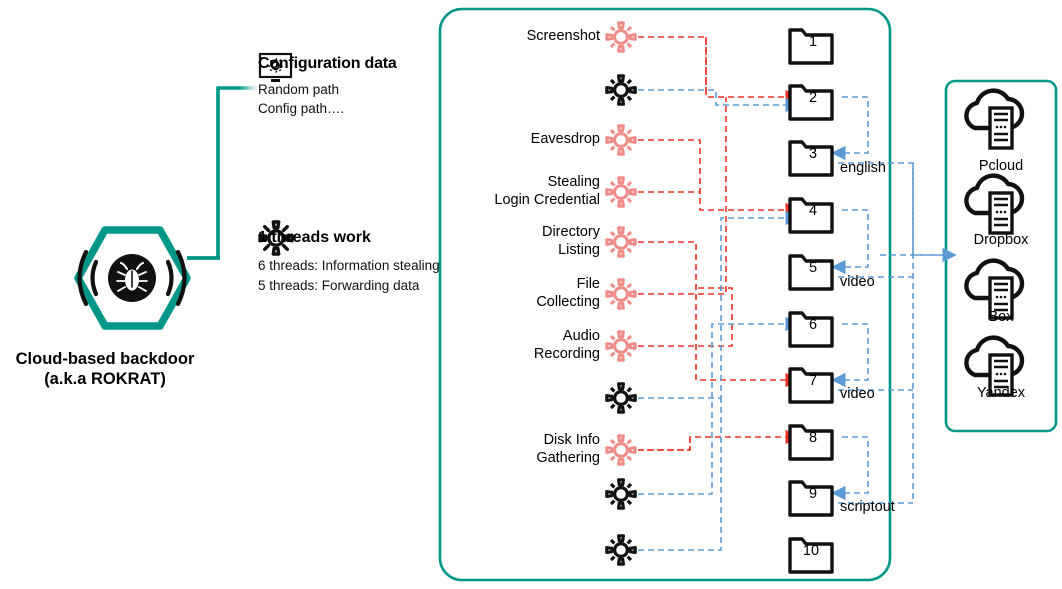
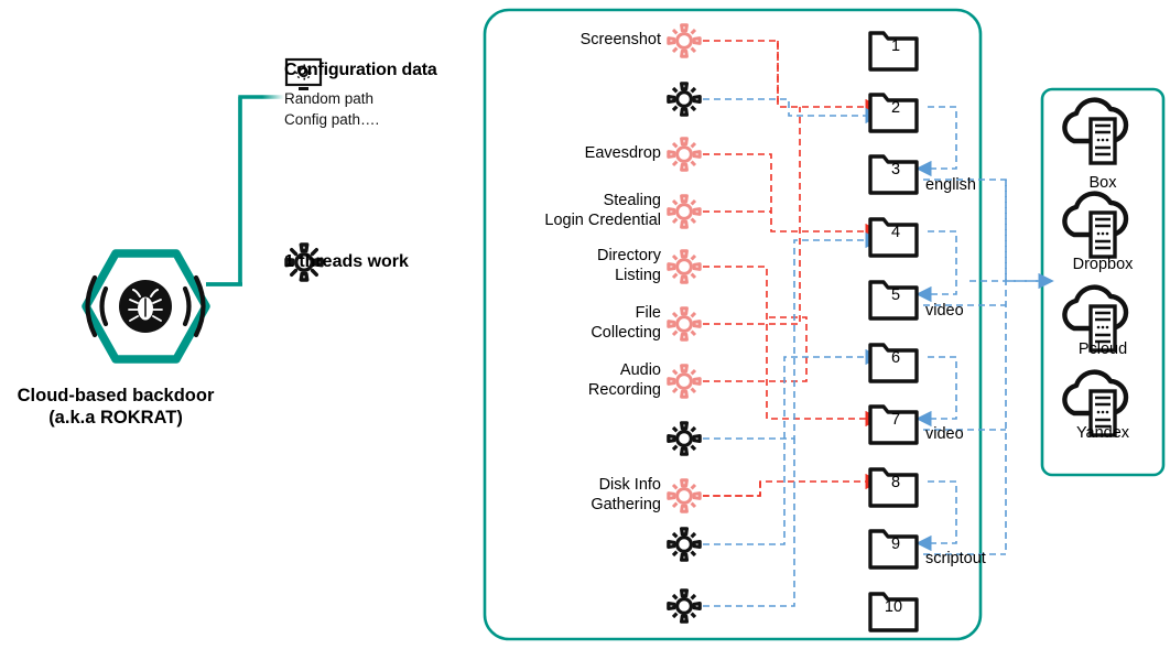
  Cloud-based backdoor
  (a.k.a ROKRAT)
  Configuration data
  Random path
  Config path….
  1 threads work
- 6 threads: Information stealing
- 5 threads: Forwarding data
  Screenshot
  Eavesdrop
  Stealing
  Login Credential
  Directory
  Listing
  File
  Collecting
  Audio
  Recording
  Disk Info
  Gathering
  1
  2
  3
  4
  5
  6
  7
  8
  9
  10
  english
  video
  video
  scriptout
- Pcloud
+ Box
  Dropbox
- Box
+ Pcloud
  Yandex
